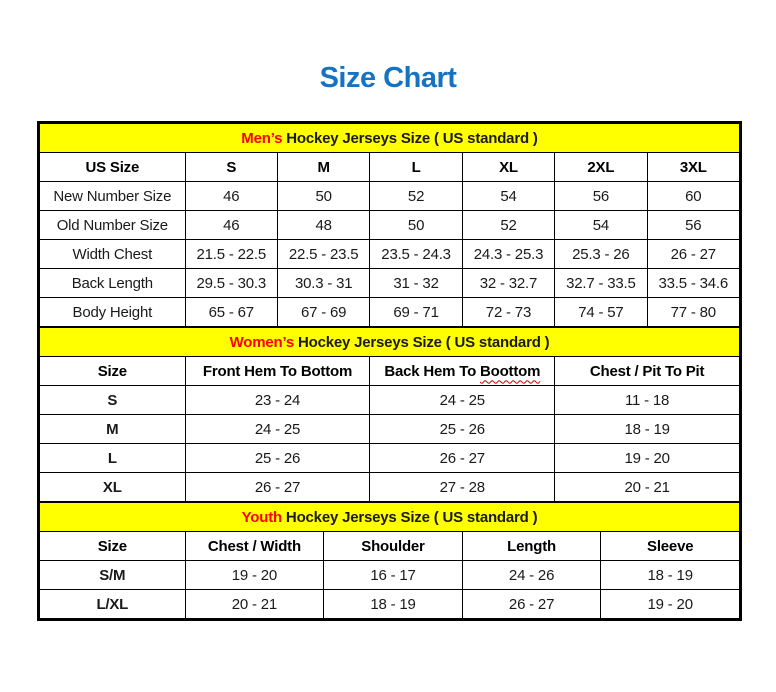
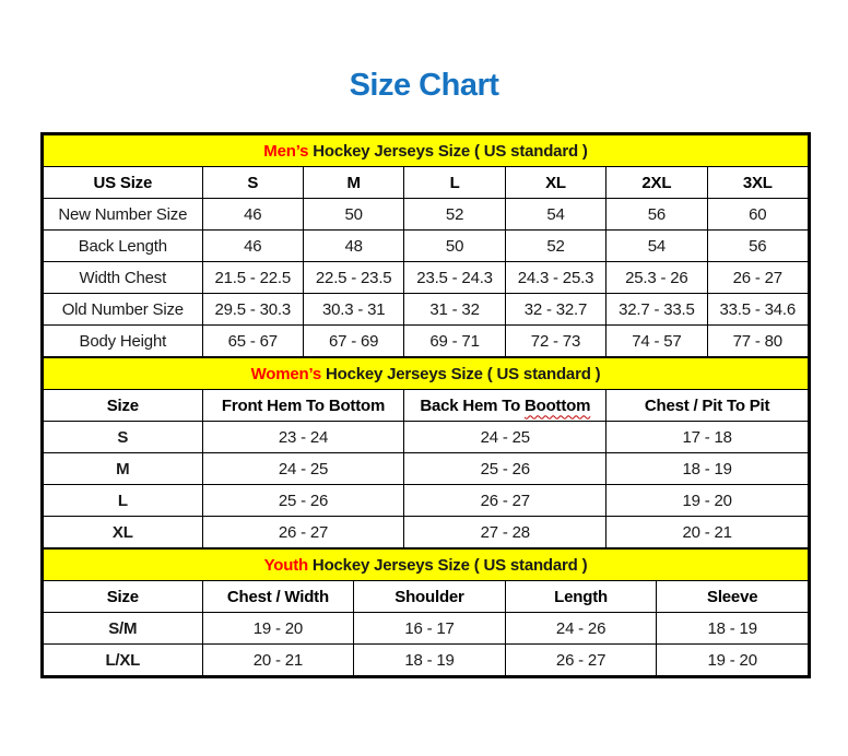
  Size Chart
  Men’s Hockey Jerseys Size ( US standard )
  US Size	S	M	L	XL	2XL	3XL
  New Number Size	46	50	52	54	56	60
- Old Number Size	46	48	50	52	54	56
+ Back Length	46	48	50	52	54	56
  Width Chest	21.5 - 22.5	22.5 - 23.5	23.5 - 24.3	24.3 - 25.3	25.3 - 26	26 - 27
- Back Length	29.5 - 30.3	30.3 - 31	31 - 32	32 - 32.7	32.7 - 33.5	33.5 - 34.6
+ Old Number Size	29.5 - 30.3	30.3 - 31	31 - 32	32 - 32.7	32.7 - 33.5	33.5 - 34.6
  Body Height	65 - 67	67 - 69	69 - 71	72 - 73	74 - 57	77 - 80
  Women’s Hockey Jerseys Size ( US standard )
  Size	Front Hem To Bottom	Back Hem To Boottom	Chest / Pit To Pit
- S	23 - 24	24 - 25	11 - 18
+ S	23 - 24	24 - 25	17 - 18
  M	24 - 25	25 - 26	18 - 19
  L	25 - 26	26 - 27	19 - 20
  XL	26 - 27	27 - 28	20 - 21
  Youth Hockey Jerseys Size ( US standard )
  Size	Chest / Width	Shoulder	Length	Sleeve
  S/M	19 - 20	16 - 17	24 - 26	18 - 19
  L/XL	20 - 21	18 - 19	26 - 27	19 - 20
